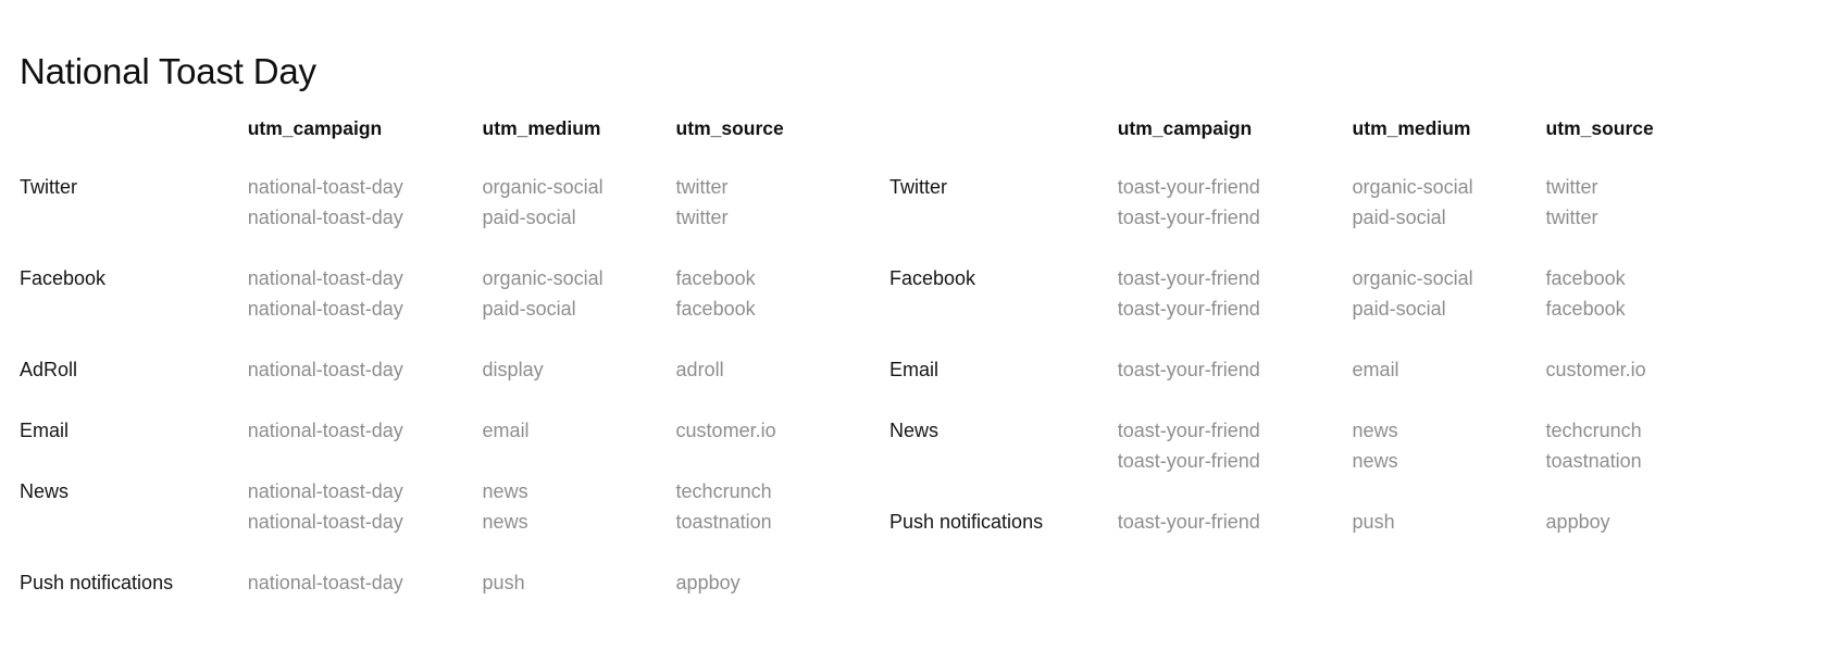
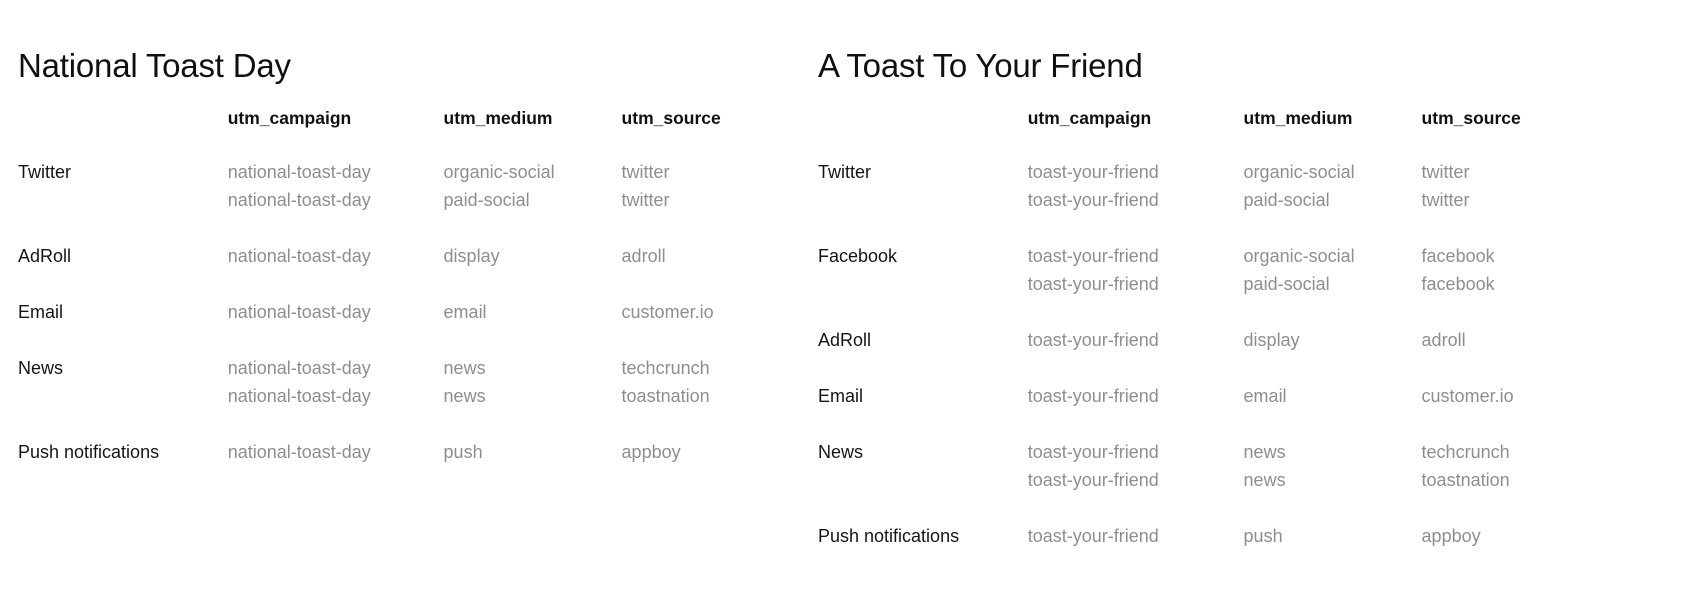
  National Toast Day
  	utm_campaign	utm_medium	utm_source
  Twitter	national-toast-daynational-toast-day	organic-socialpaid-social	twittertwitter
- Facebook	national-toast-daynational-toast-day	organic-socialpaid-social	facebookfacebook
  AdRoll	national-toast-day	display	adroll
  Email	national-toast-day	email	customer.io
  News	national-toast-daynational-toast-day	newsnews	techcrunchtoastnation
  Push notifications	national-toast-day	push	appboy
+ A Toast To Your Friend
  	utm_campaign	utm_medium	utm_source
  Twitter	toast-your-friendtoast-your-friend	organic-socialpaid-social	twittertwitter
  Facebook	toast-your-friendtoast-your-friend	organic-socialpaid-social	facebookfacebook
+ AdRoll	toast-your-friend	display	adroll
  Email	toast-your-friend	email	customer.io
  News	toast-your-friendtoast-your-friend	newsnews	techcrunchtoastnation
  Push notifications	toast-your-friend	push	appboy
